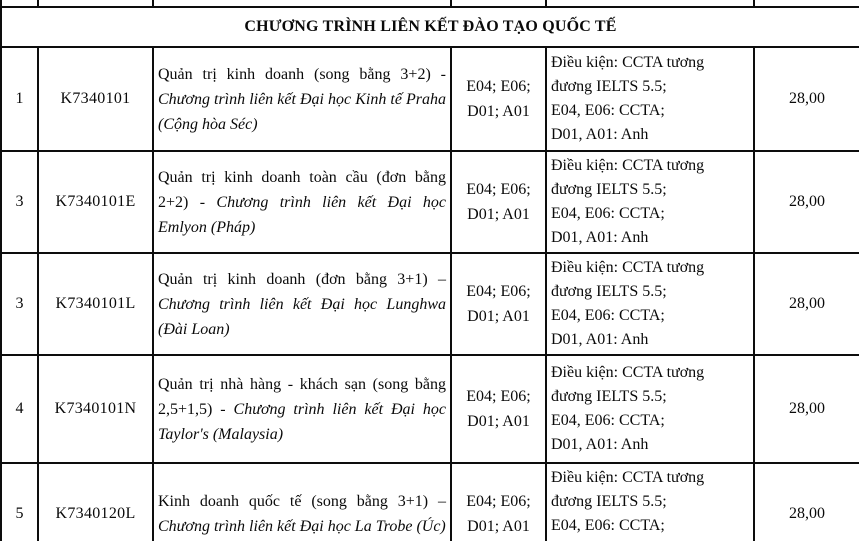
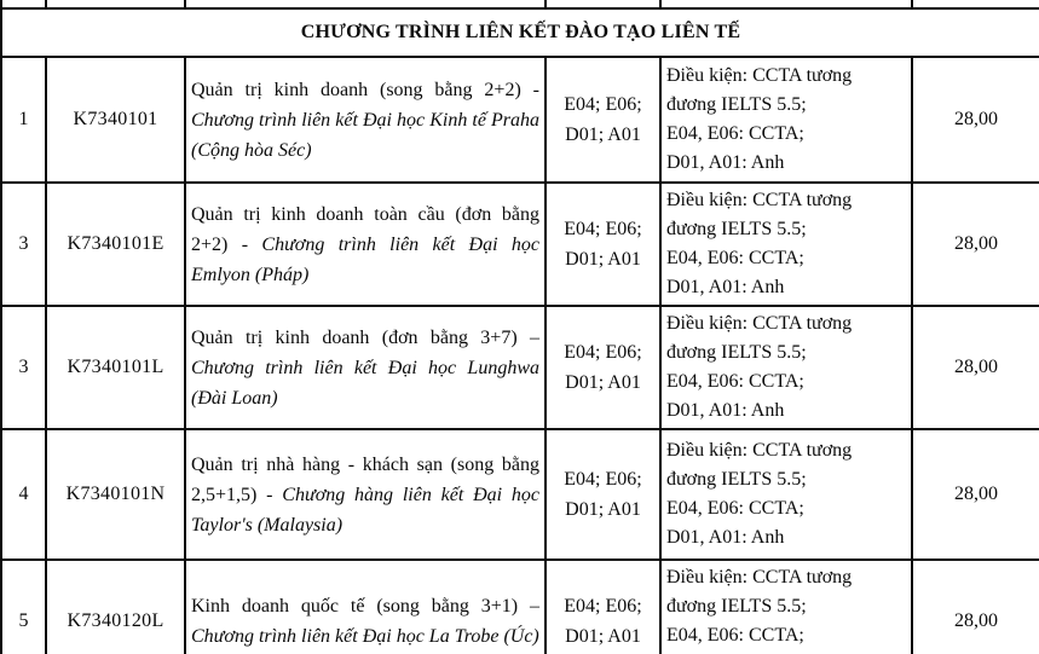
- CHƯƠNG TRÌNH LIÊN KẾT ĐÀO TẠO QUỐC TẾ
+ CHƯƠNG TRÌNH LIÊN KẾT ĐÀO TẠO LIÊN TẾ
- 1	K7340101	Quản trị kinh doanh (song bằng 3+2) - Chương trình liên kết Đại học Kinh tế Praha (Cộng hòa Séc)	E04; E06; D01; A01	Điều kiện: CCTA tương đương IELTS 5.5; E04, E06: CCTA; D01, A01: Anh	28,00
+ 1	K7340101	Quản trị kinh doanh (song bằng 2+2) - Chương trình liên kết Đại học Kinh tế Praha (Cộng hòa Séc)	E04; E06; D01; A01	Điều kiện: CCTA tương đương IELTS 5.5; E04, E06: CCTA; D01, A01: Anh	28,00
  3	K7340101E	Quản trị kinh doanh toàn cầu (đơn bằng 2+2) - Chương trình liên kết Đại học Emlyon (Pháp)	E04; E06; D01; A01	Điều kiện: CCTA tương đương IELTS 5.5; E04, E06: CCTA; D01, A01: Anh	28,00
- 3	K7340101L	Quản trị kinh doanh (đơn bằng 3+1) – Chương trình liên kết Đại học Lunghwa (Đài Loan)	E04; E06; D01; A01	Điều kiện: CCTA tương đương IELTS 5.5; E04, E06: CCTA; D01, A01: Anh	28,00
+ 3	K7340101L	Quản trị kinh doanh (đơn bằng 3+7) – Chương trình liên kết Đại học Lunghwa (Đài Loan)	E04; E06; D01; A01	Điều kiện: CCTA tương đương IELTS 5.5; E04, E06: CCTA; D01, A01: Anh	28,00
- 4	K7340101N	Quản trị nhà hàng - khách sạn (song bằng 2,5+1,5) - Chương trình liên kết Đại học Taylor's (Malaysia)	E04; E06; D01; A01	Điều kiện: CCTA tương đương IELTS 5.5; E04, E06: CCTA; D01, A01: Anh	28,00
+ 4	K7340101N	Quản trị nhà hàng - khách sạn (song bằng 2,5+1,5) - Chương hàng liên kết Đại học Taylor's (Malaysia)	E04; E06; D01; A01	Điều kiện: CCTA tương đương IELTS 5.5; E04, E06: CCTA; D01, A01: Anh	28,00
  5	K7340120L	Kinh doanh quốc tế (song bằng 3+1) – Chương trình liên kết Đại học La Trobe (Úc)	E04; E06; D01; A01	Điều kiện: CCTA tương đương IELTS 5.5; E04, E06: CCTA;	28,00
